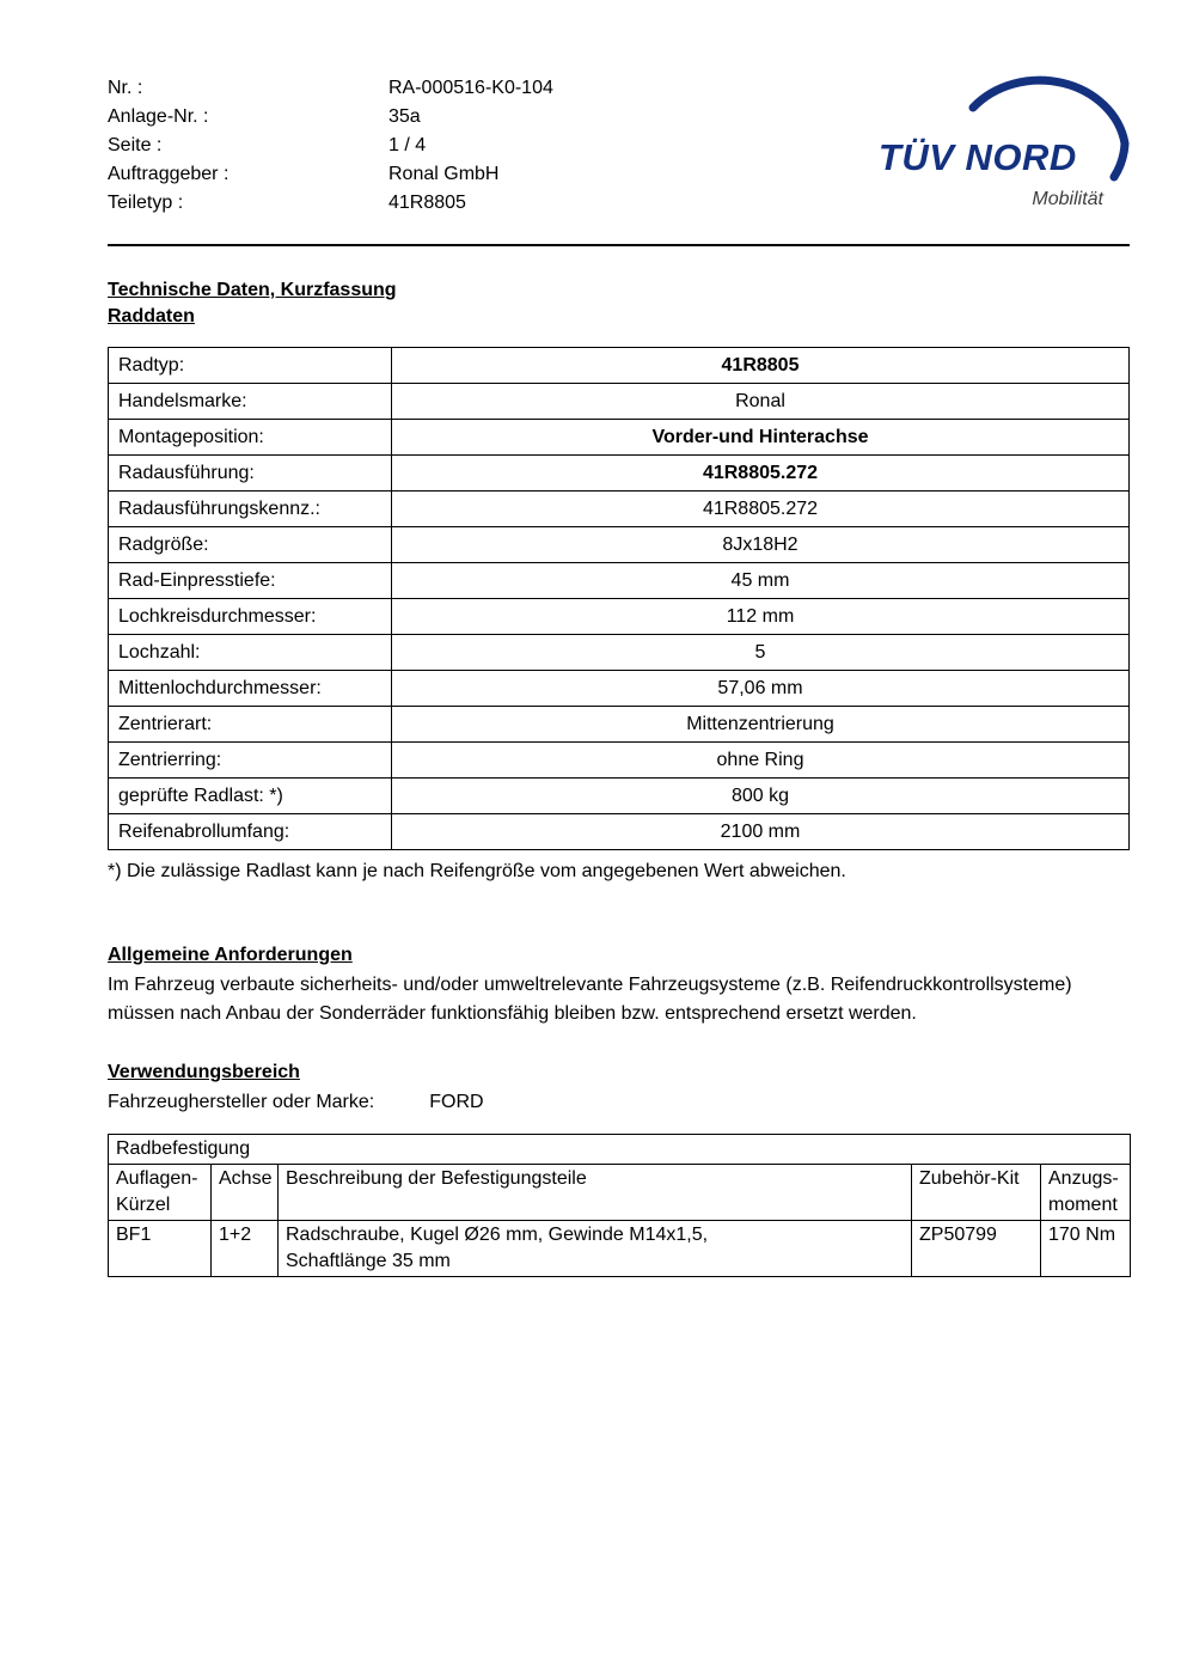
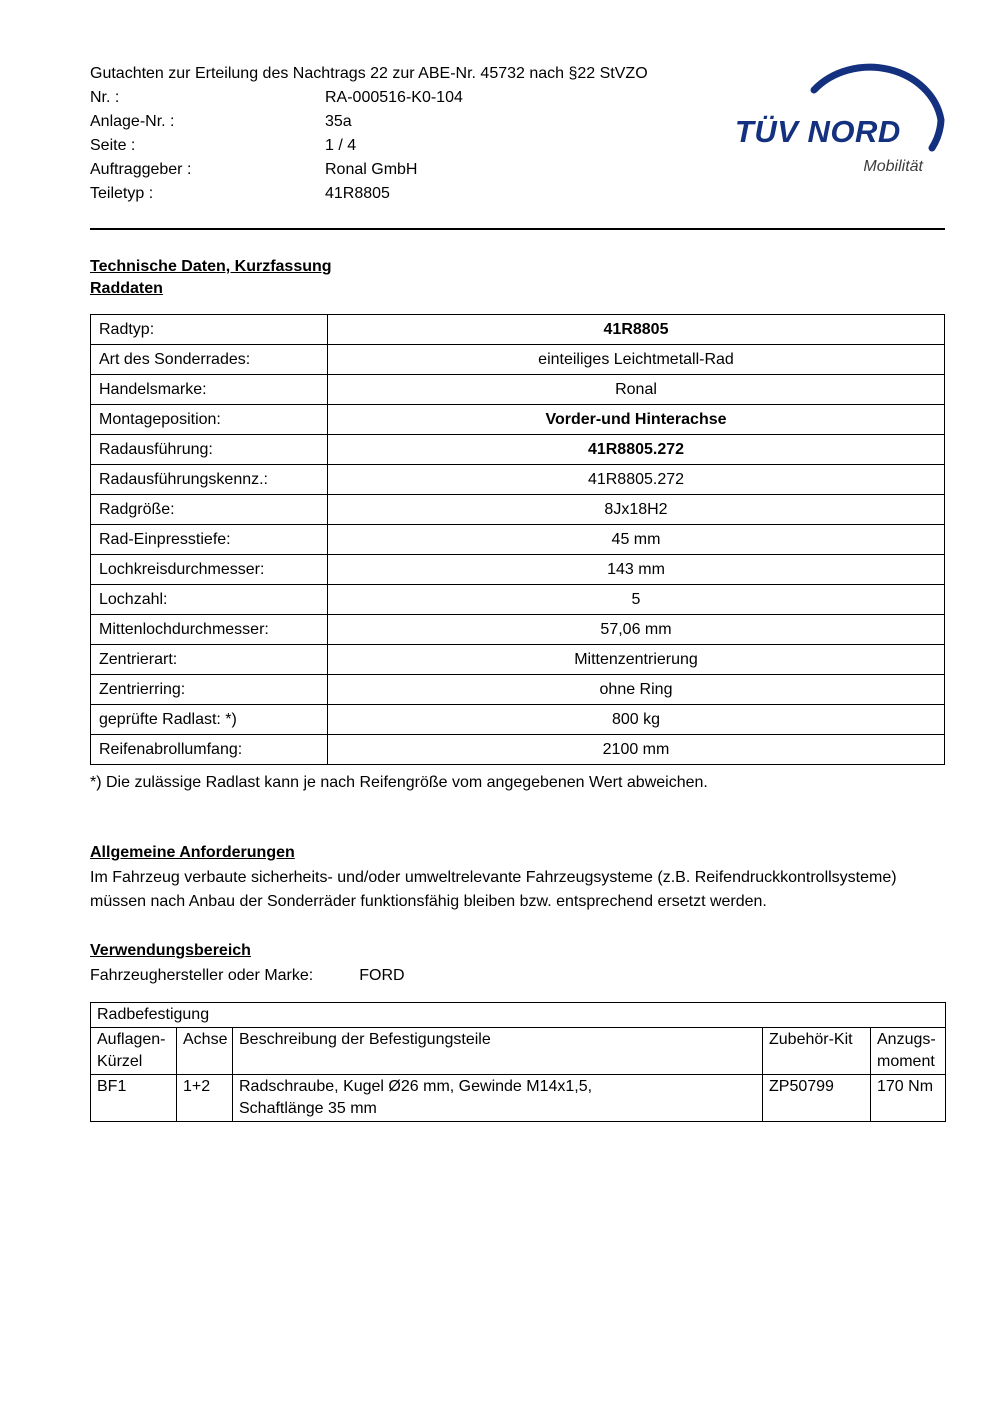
+ Gutachten zur Erteilung des Nachtrags 22 zur ABE-Nr. 45732 nach §22 StVZO
  Nr. :
  RA-000516-K0-104
  Anlage-Nr. :
  35a
  Seite :
  1 / 4
  Auftraggeber :
  Ronal GmbH
  Teiletyp :
  41R8805
  TÜV NORD
  Mobilität
  Technische Daten, Kurzfassung
  Raddaten
  Radtyp:	41R8805
+ Art des Sonderrades:	einteiliges Leichtmetall-Rad
  Handelsmarke:	Ronal
  Montageposition:	Vorder-und Hinterachse
  Radausführung:	41R8805.272
  Radausführungskennz.:	41R8805.272
  Radgröße:	8Jx18H2
  Rad-Einpresstiefe:	45 mm
- Lochkreisdurchmesser:	112 mm
+ Lochkreisdurchmesser:	143 mm
  Lochzahl:	5
  Mittenlochdurchmesser:	57,06 mm
  Zentrierart:	Mittenzentrierung
  Zentrierring:	ohne Ring
  geprüfte Radlast: *)	800 kg
  Reifenabrollumfang:	2100 mm
  *) Die zulässige Radlast kann je nach Reifengröße vom angegebenen Wert abweichen.
  Allgemeine Anforderungen
  Im Fahrzeug verbaute sicherheits- und/oder umweltrelevante Fahrzeugsysteme (z.B. Reifendruckkontrollsysteme) müssen nach Anbau der Sonderräder funktionsfähig bleiben bzw. entsprechend ersetzt werden.
  Verwendungsbereich
  Fahrzeughersteller oder Marke: FORD
  Radbefestigung
  Auflagen- Kürzel	Achse	Beschreibung der Befestigungsteile	Zubehör-Kit	Anzugs- moment
  BF1	1+2	Radschraube, Kugel Ø26 mm, Gewinde M14x1,5, Schaftlänge 35 mm	ZP50799	170 Nm
